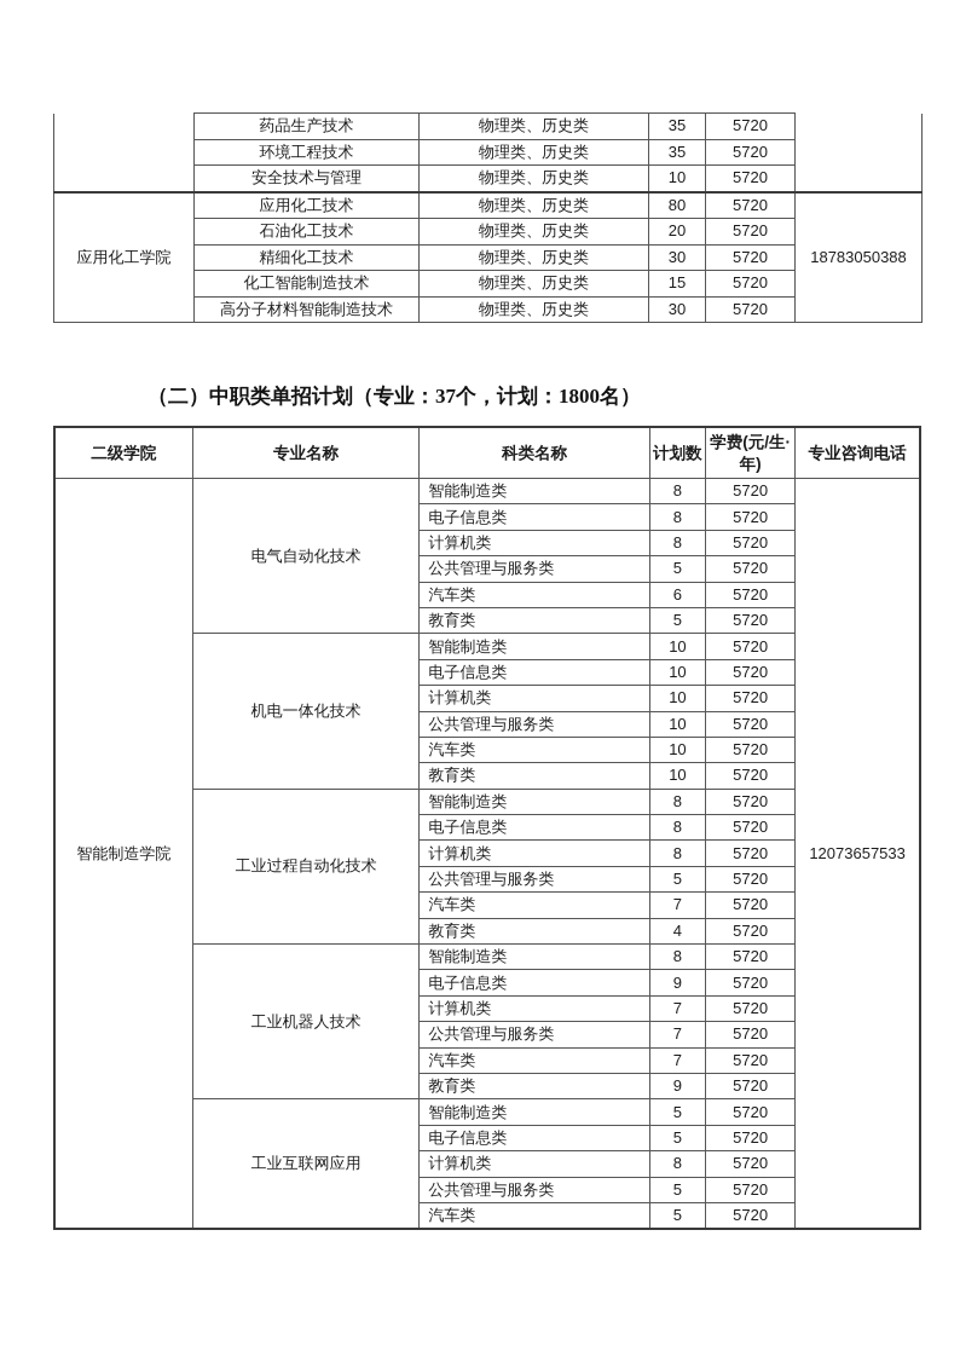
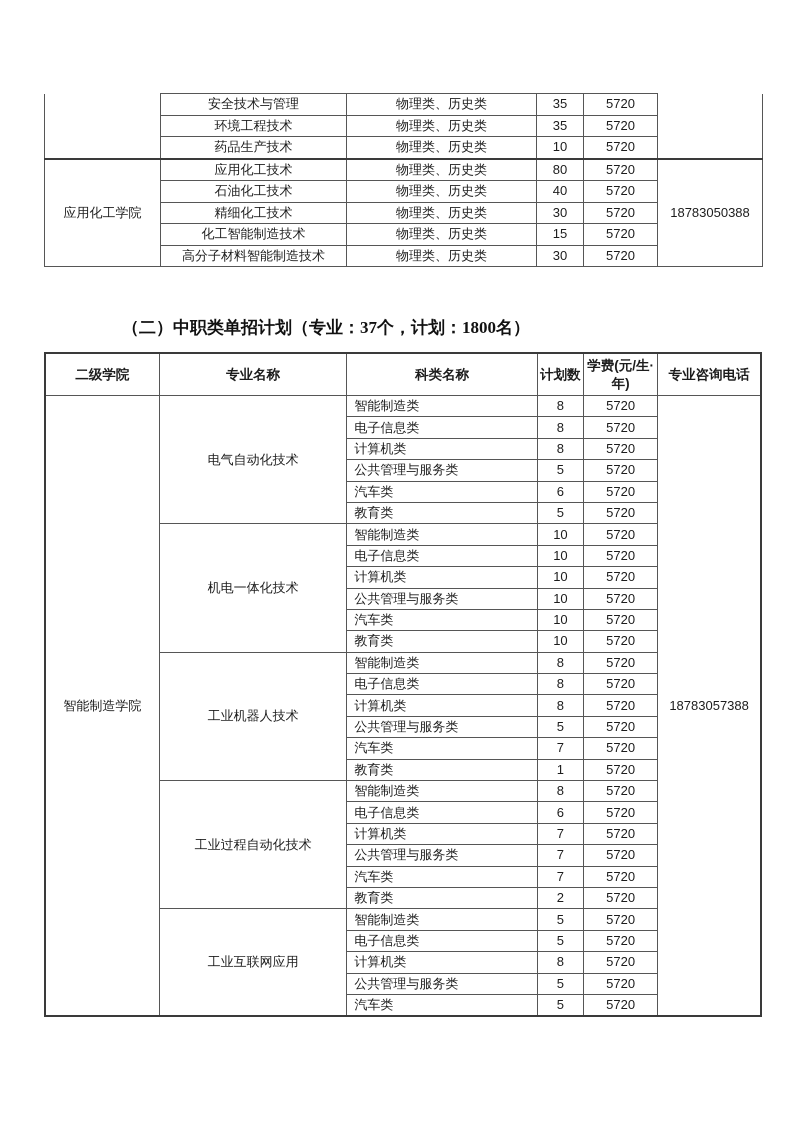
- 	药品生产技术	物理类、历史类	35	5720
+ 	安全技术与管理	物理类、历史类	35	5720
  环境工程技术	物理类、历史类	35	5720
- 安全技术与管理	物理类、历史类	10	5720
+ 药品生产技术	物理类、历史类	10	5720
  应用化工学院	应用化工技术	物理类、历史类	80	5720	18783050388
- 石油化工技术	物理类、历史类	20	5720
+ 石油化工技术	物理类、历史类	40	5720
  精细化工技术	物理类、历史类	30	5720
  化工智能制造技术	物理类、历史类	15	5720
  高分子材料智能制造技术	物理类、历史类	30	5720
  （二）中职类单招计划（专业：37个，计划：1800名）
  二级学院	专业名称	科类名称	计划数	学费(元/生·年)	专业咨询电话
- 智能制造学院	电气自动化技术	智能制造类	8	5720	12073657533
+ 智能制造学院	电气自动化技术	智能制造类	8	5720	18783057388
  电子信息类	8	5720
  计算机类	8	5720
  公共管理与服务类	5	5720
  汽车类	6	5720
  教育类	5	5720
  机电一体化技术	智能制造类	10	5720
  电子信息类	10	5720
  计算机类	10	5720
  公共管理与服务类	10	5720
  汽车类	10	5720
  教育类	10	5720
- 工业过程自动化技术	智能制造类	8	5720
+ 工业机器人技术	智能制造类	8	5720
  电子信息类	8	5720
  计算机类	8	5720
  公共管理与服务类	5	5720
  汽车类	7	5720
- 教育类	4	5720
+ 教育类	1	5720
- 工业机器人技术	智能制造类	8	5720
+ 工业过程自动化技术	智能制造类	8	5720
- 电子信息类	9	5720
+ 电子信息类	6	5720
  计算机类	7	5720
  公共管理与服务类	7	5720
  汽车类	7	5720
- 教育类	9	5720
+ 教育类	2	5720
  工业互联网应用	智能制造类	5	5720
  电子信息类	5	5720
  计算机类	8	5720
  公共管理与服务类	5	5720
  汽车类	5	5720
